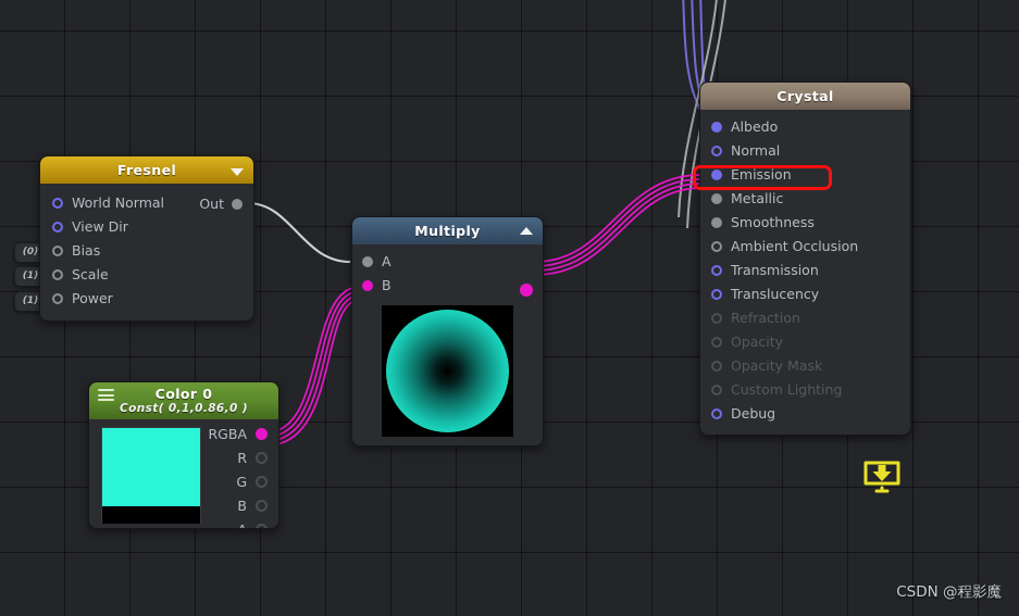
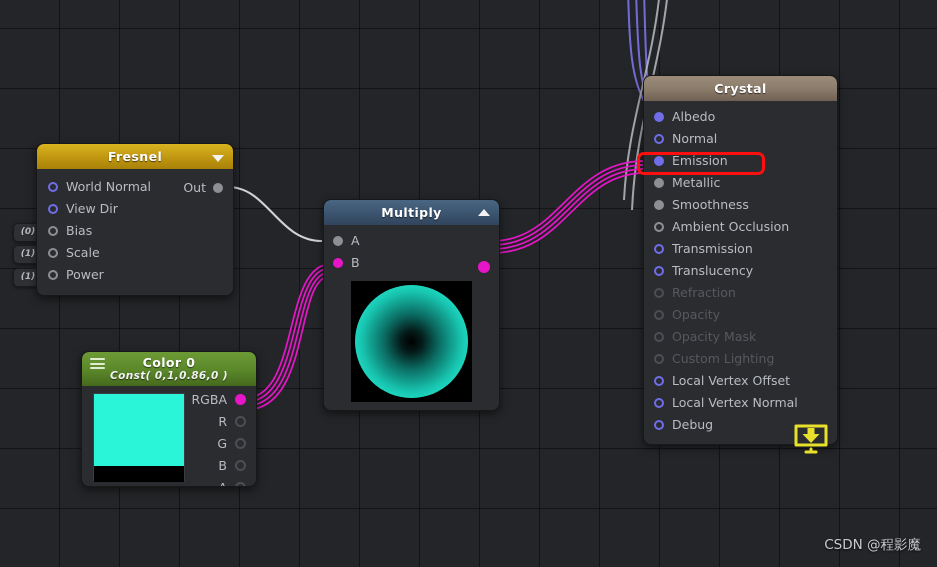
  (0)
  (1)
  (1)
  Fresnel
  World Normal
  View Dir
  Bias
  Scale
  Power
  Out
  Color 0
  Const( 0,1,0.86,0 )
  RGBA
  R
  G
  B
  Multiply
  A
  B
  Crystal
  Albedo
  Normal
  Emission
  Metallic
  Smoothness
  Ambient Occlusion
  Transmission
  Translucency
  Refraction
  Opacity
  Opacity Mask
  Custom Lighting
+ Local Vertex Offset
+ Local Vertex Normal
  Debug
  CSDN @程影魔
